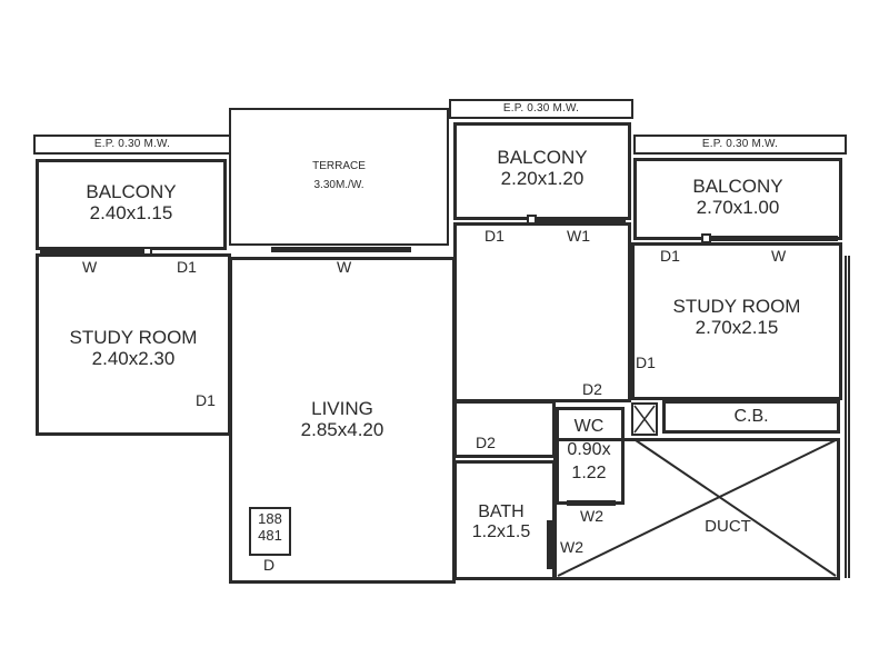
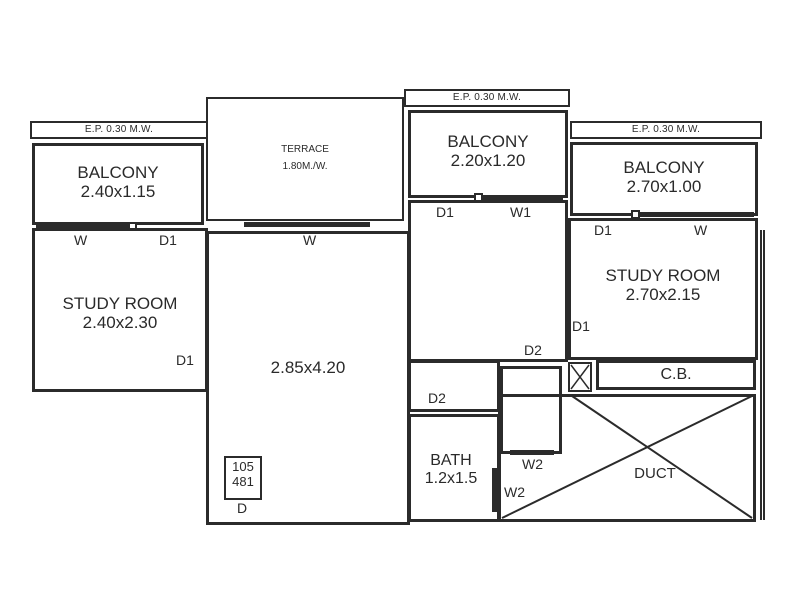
  E.P. 0.30 M.W.
  E.P. 0.30 M.W.
  E.P. 0.30 M.W.
  BALCONY
  2.40x1.15
  TERRACE
- 3.30M./W.
+ 1.80M./W.
  BALCONY
  2.20x1.20
  BALCONY
  2.70x1.00
  W
  D1
  STUDY ROOM
  2.40x2.30
  D1
  W
- LIVING
  2.85x4.20
- 188
+ 105
  481
  D
  D1
  W1
  D2
  D1
  W
  STUDY ROOM
  2.70x2.15
  D1
  D2
  BATH
  1.2x1.5
- WC
- 0.90x
- 1.22
  W2
  W2
  C.B.
  DUCT
